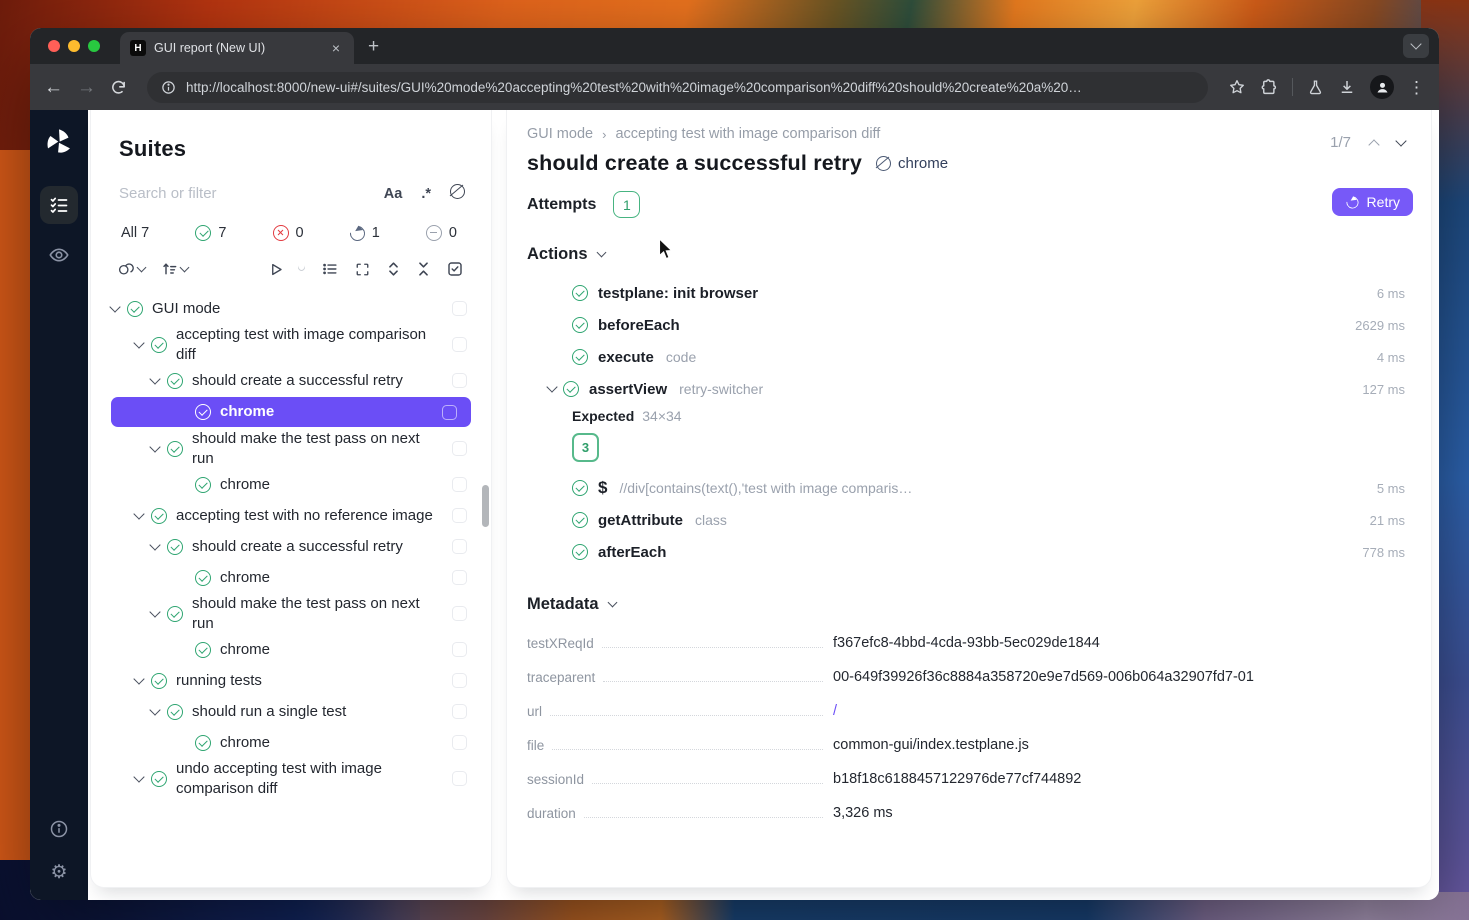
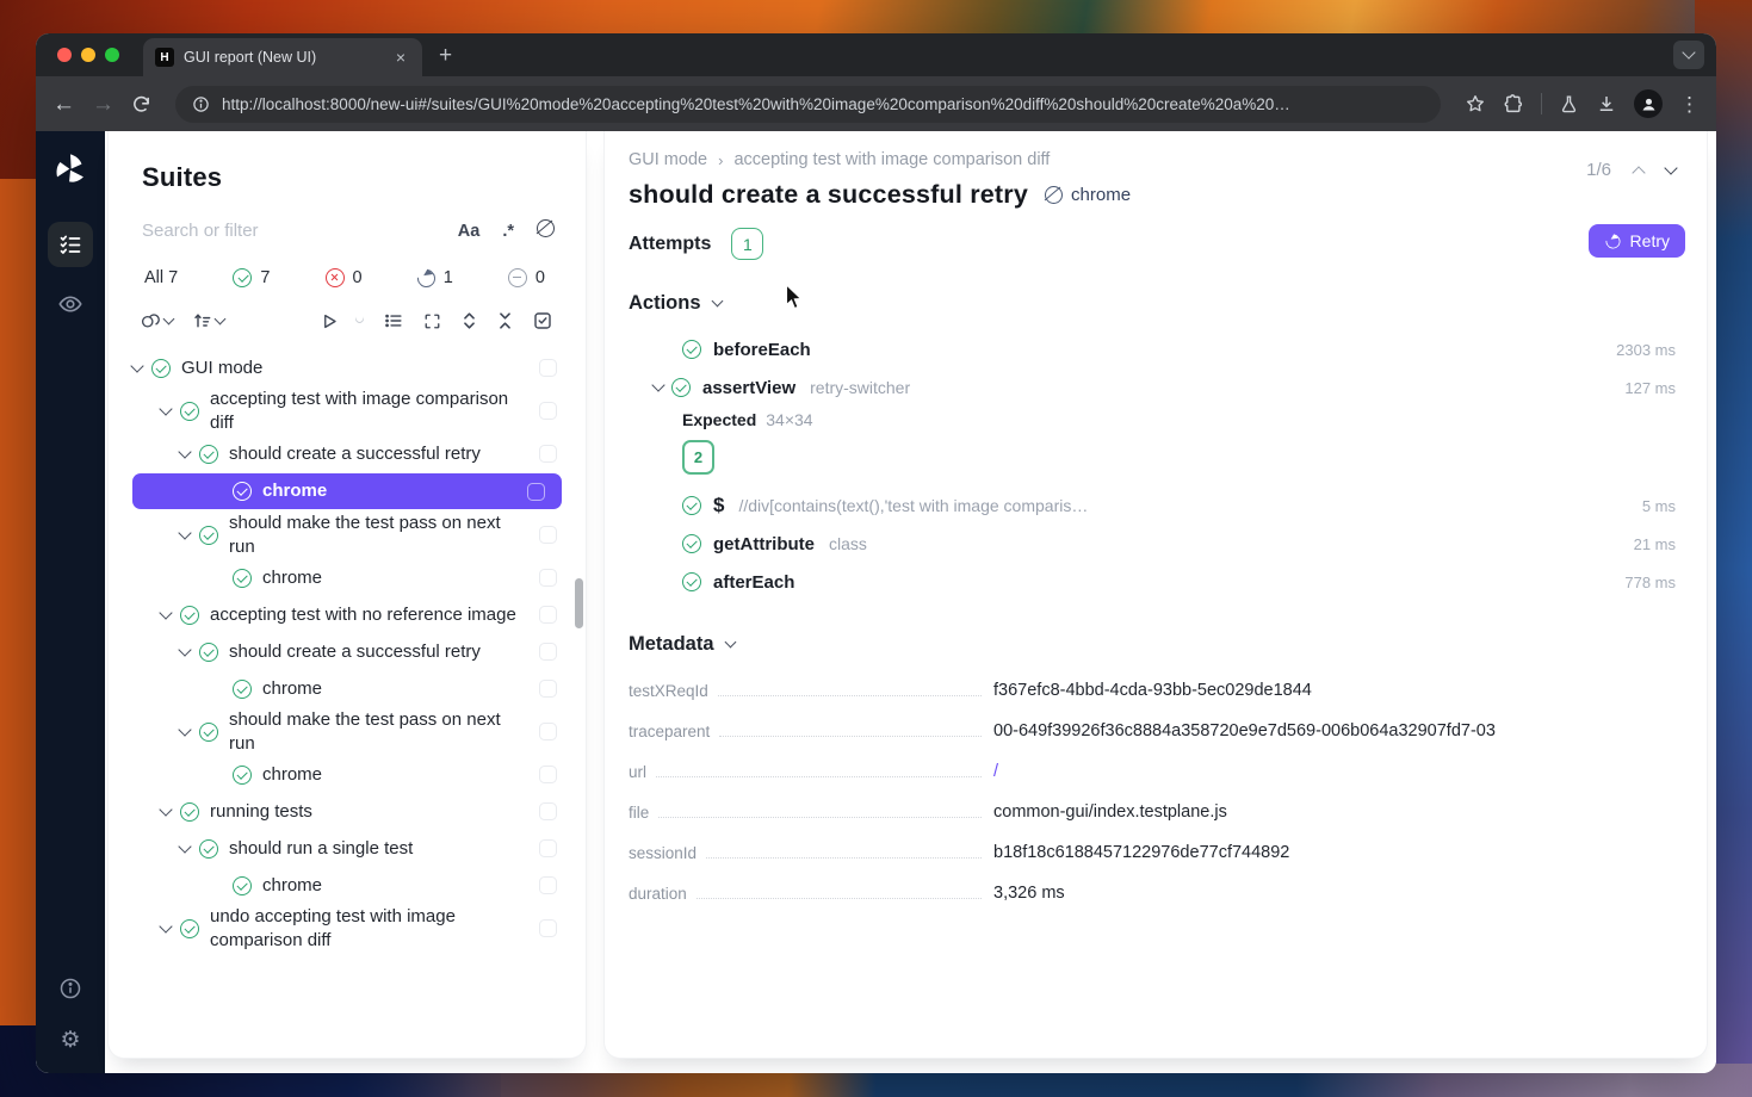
  H
  GUI report (New UI)
  ×
  +
  ←
  →
  http://localhost:8000/new-ui#/suites/GUI%20mode%20accepting%20test%20with%20image%20comparison%20diff%20should%20create%20a%20…
  ⋮
  ⚙
  Suites
  Search or filter
  Aa
  .*
  All 7
  7
  0
  1
  0
  GUI mode
  accepting test with image comparison diff
  should create a successful retry
  chrome
  should make the test pass on next run
  chrome
  accepting test with no reference image
  should create a successful retry
  chrome
  should make the test pass on next run
  chrome
  running tests
  should run a single test
  chrome
  undo accepting test with image comparison diff
  GUI mode
  ›
  accepting test with image comparison diff
- 1/7
+ 1/6
  should create a successful retry
  chrome
  Attempts
  1
  Retry
  Actions
- testplane: init browser
- 6 ms
  beforeEach
- 2629 ms
+ 2303 ms
- execute
- code
- 4 ms
  assertView
  retry-switcher
  127 ms
  Expected
  34×34
- 3
+ 2
  $
  //div[contains(text(),'test with image comparis…
  5 ms
  getAttribute
  class
  21 ms
  afterEach
  778 ms
  Metadata
  testXReqId
  f367efc8-4bbd-4cda-93bb-5ec029de1844
  traceparent
- 00-649f39926f36c8884a358720e9e7d569-006b064a32907fd7-01
+ 00-649f39926f36c8884a358720e9e7d569-006b064a32907fd7-03
  url
  /
  file
  common-gui/index.testplane.js
  sessionId
  b18f18c6188457122976de77cf744892
  duration
  3,326 ms
